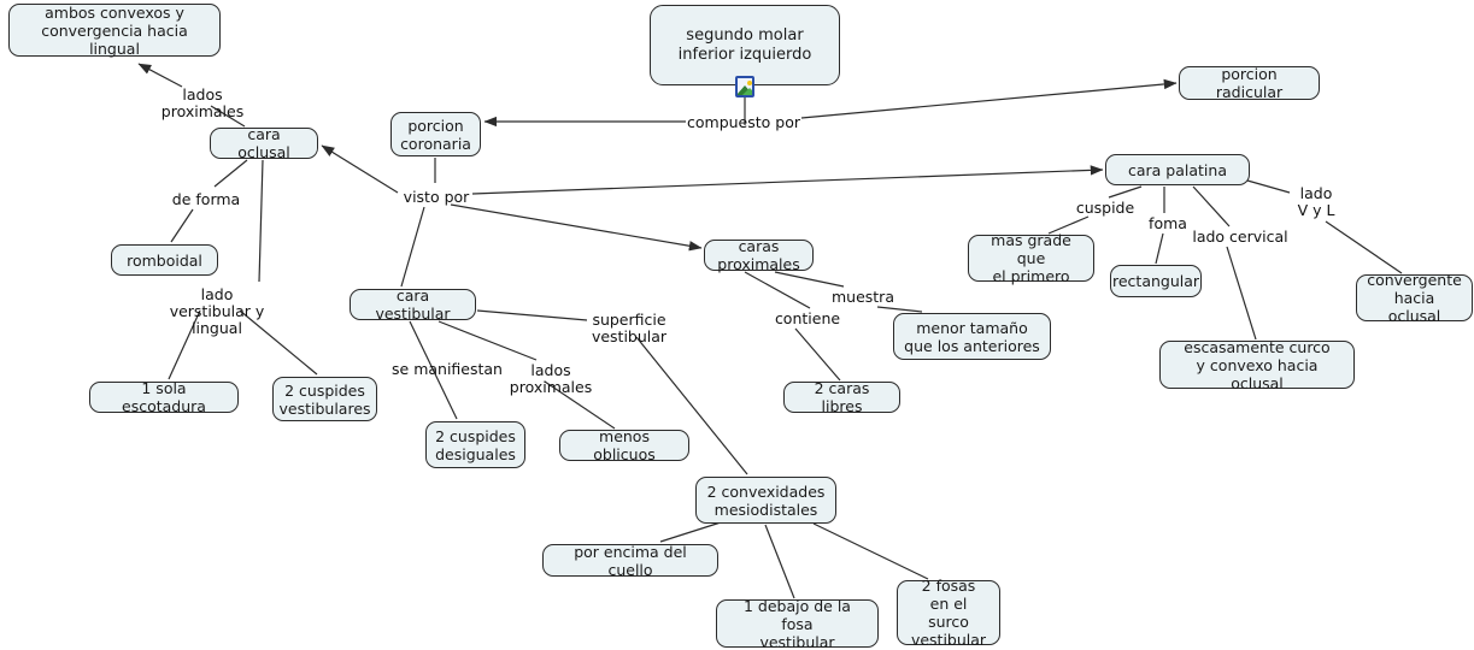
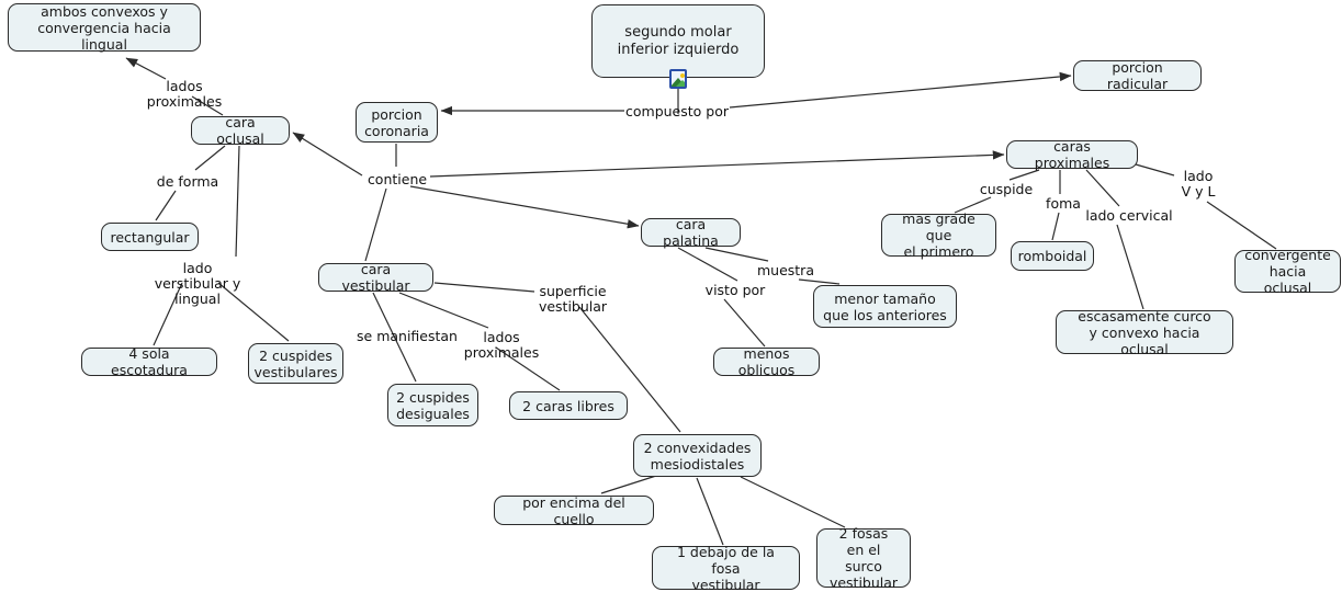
  ambos convexos y
  convergencia hacia lingual
  segundo molar
  inferior izquierdo
  porcion radicular
  porcion
  coronaria
  cara oclusal
- cara palatina
+ caras proximales
- romboidal
+ rectangular
- caras proximales
+ cara palatina
  mas grade que
  el primero
- rectangular
+ romboidal
  convergente
  hacia oclusal
  cara vestibular
  menor tamaño
  que los anteriores
  escasamente curco
  y convexo hacia oclusal
- 1 sola escotadura
+ 4 sola escotadura
  2 cuspides
  vestibulares
- 2 caras libres
+ menos oblicuos
  2 cuspides
  desiguales
- menos oblicuos
+ 2 caras libres
  2 convexidades
  mesiodistales
  por encima del cuello
  1 debajo de la fosa
  vestibular
  2 fosas
  en el surco
  vestibular
  lados
  proximales
  compuesto por
  de forma
- visto por
+ contiene
  cuspide
  lado
  V y L
  foma
  lado cervical
  lado
  verstibular y lingual
  muestra
  superficie
  vestibular
- contiene
+ visto por
  se manifiestan
  lados
  proximales
